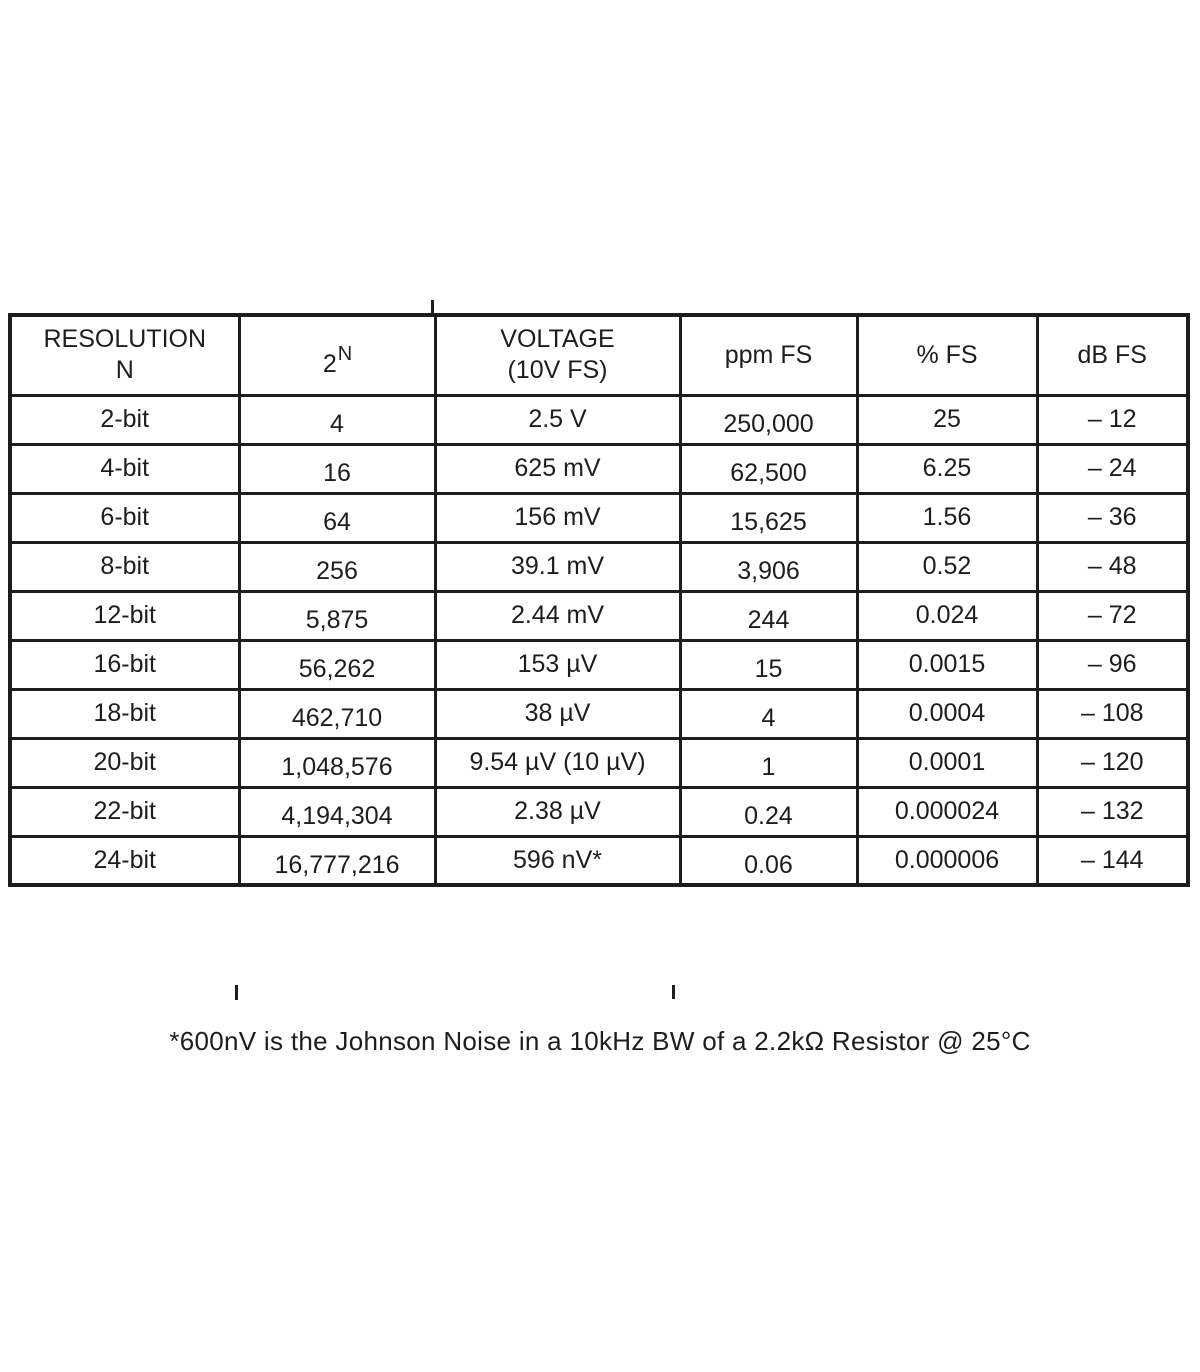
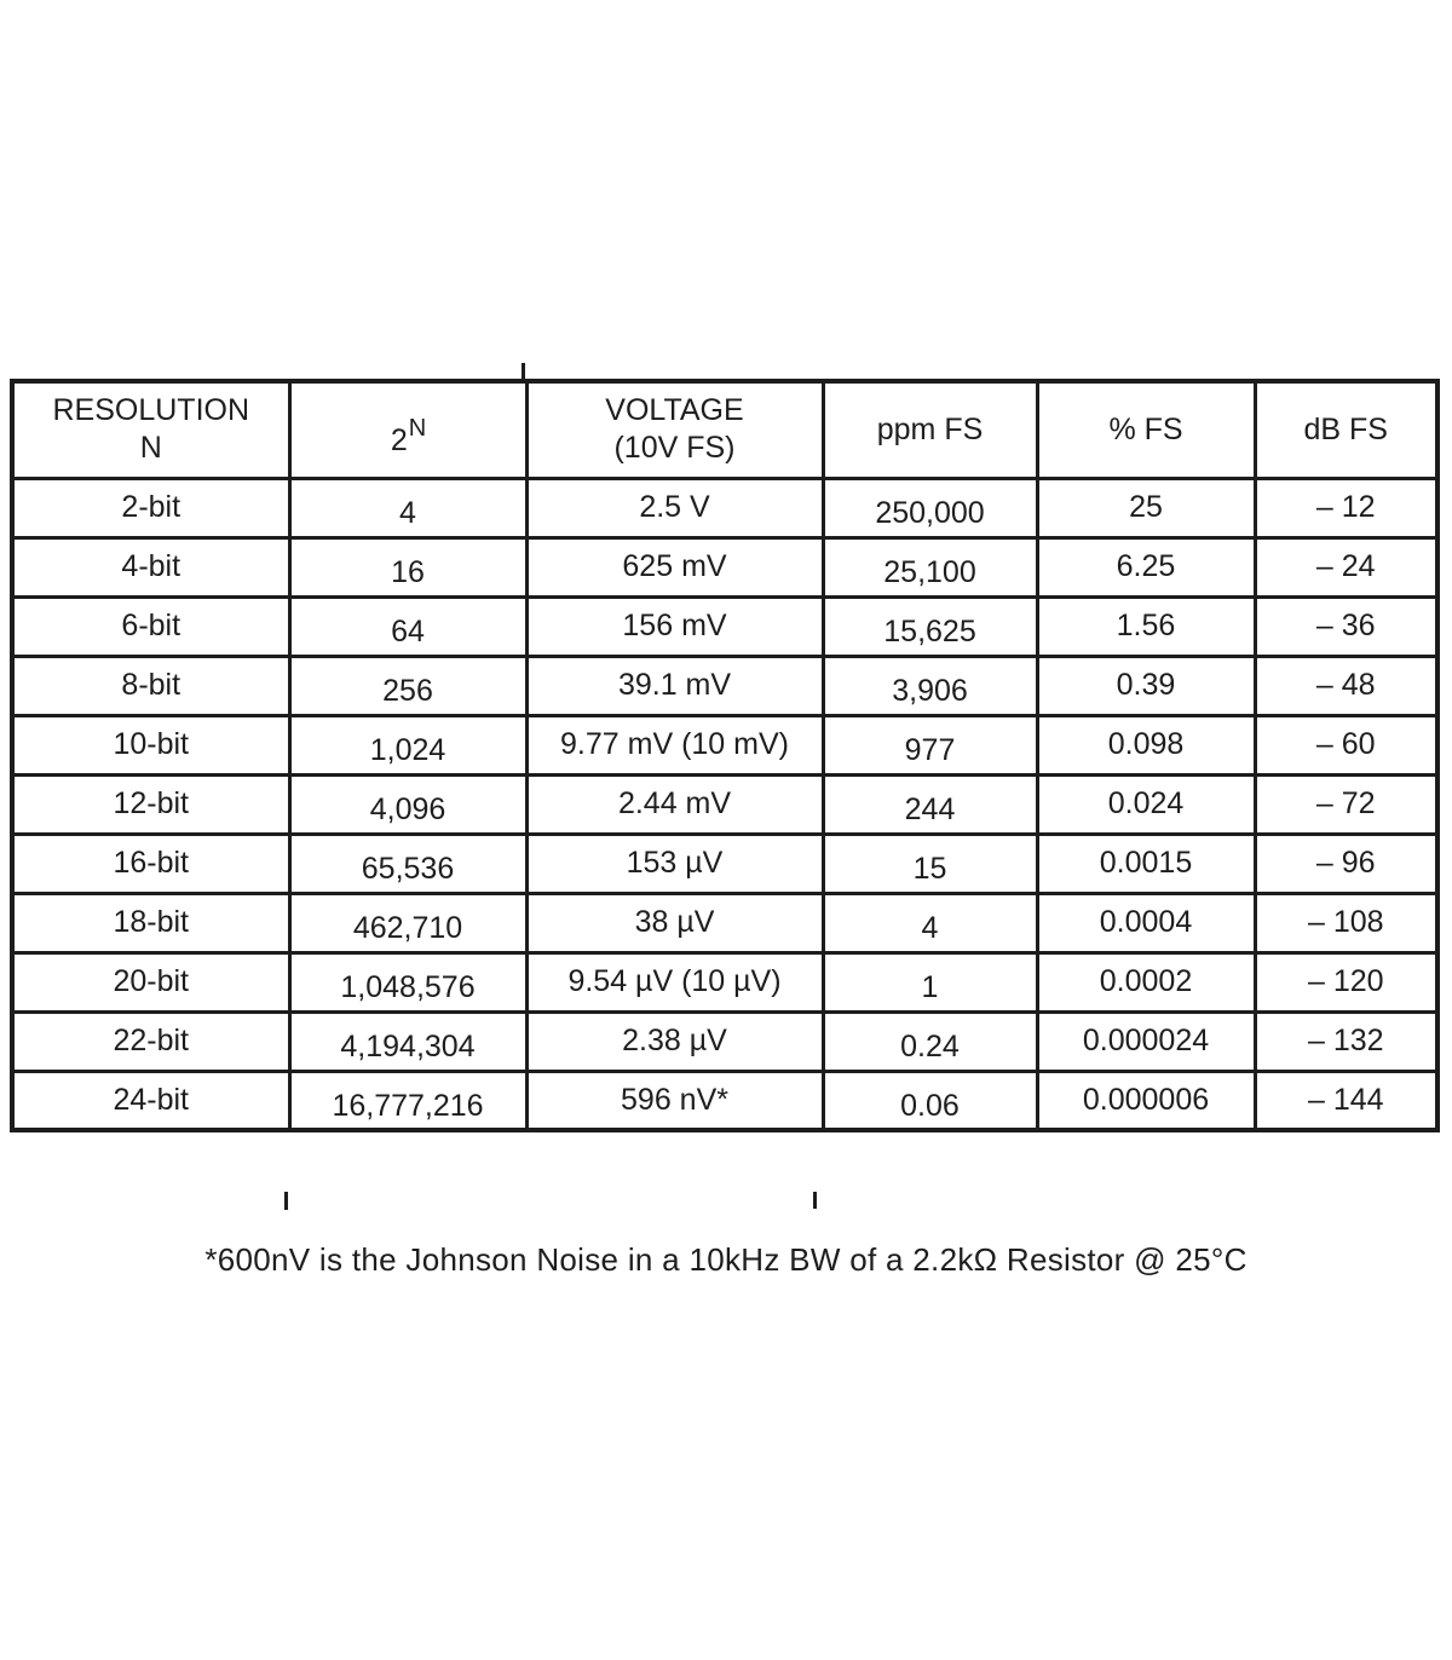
  RESOLUTION N	2N	VOLTAGE (10V FS)	ppm FS	% FS	dB FS
  2-bit	4	2.5 V	250,000	25	– 12
- 4-bit	16	625 mV	62,500	6.25	– 24
+ 4-bit	16	625 mV	25,100	6.25	– 24
  6-bit	64	156 mV	15,625	1.56	– 36
- 8-bit	256	39.1 mV	3,906	0.52	– 48
+ 8-bit	256	39.1 mV	3,906	0.39	– 48
+ 10-bit	1,024	9.77 mV (10 mV)	977	0.098	– 60
- 12-bit	5,875	2.44 mV	244	0.024	– 72
+ 12-bit	4,096	2.44 mV	244	0.024	– 72
- 16-bit	56,262	153 µV	15	0.0015	– 96
+ 16-bit	65,536	153 µV	15	0.0015	– 96
  18-bit	462,710	38 µV	4	0.0004	– 108
- 20-bit	1,048,576	9.54 µV (10 µV)	1	0.0001	– 120
+ 20-bit	1,048,576	9.54 µV (10 µV)	1	0.0002	– 120
  22-bit	4,194,304	2.38 µV	0.24	0.000024	– 132
  24-bit	16,777,216	596 nV*	0.06	0.000006	– 144
  *600nV is the Johnson Noise in a 10kHz BW of a 2.2kΩ Resistor @ 25°C
